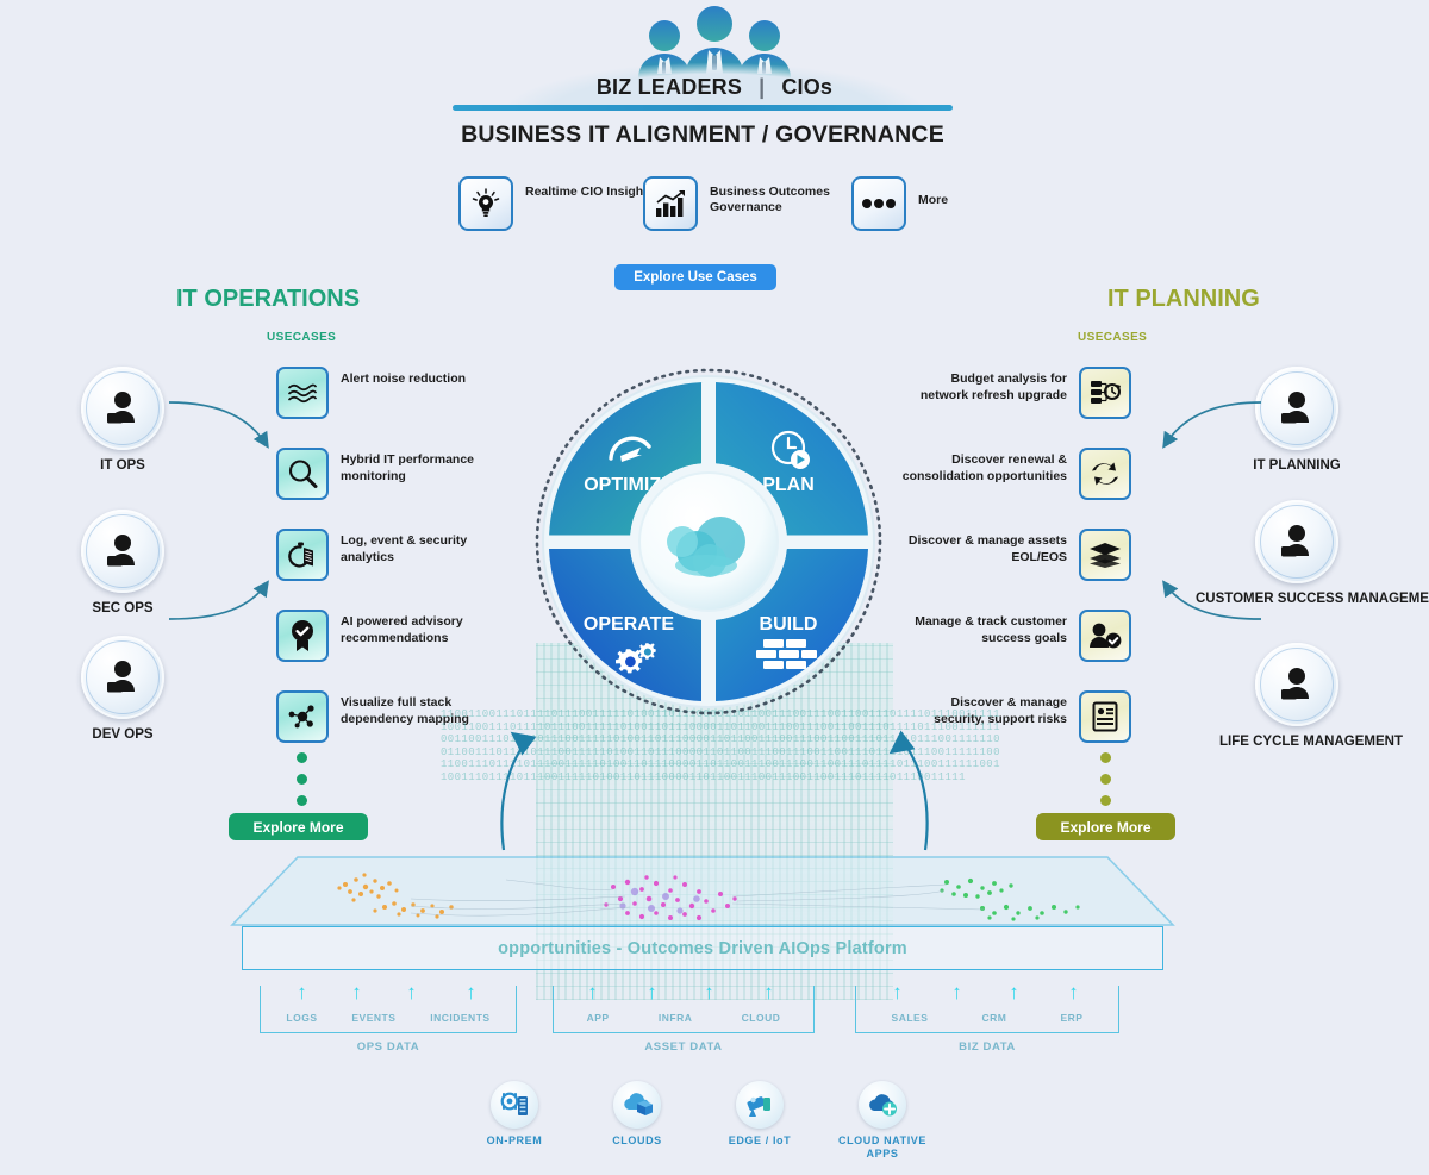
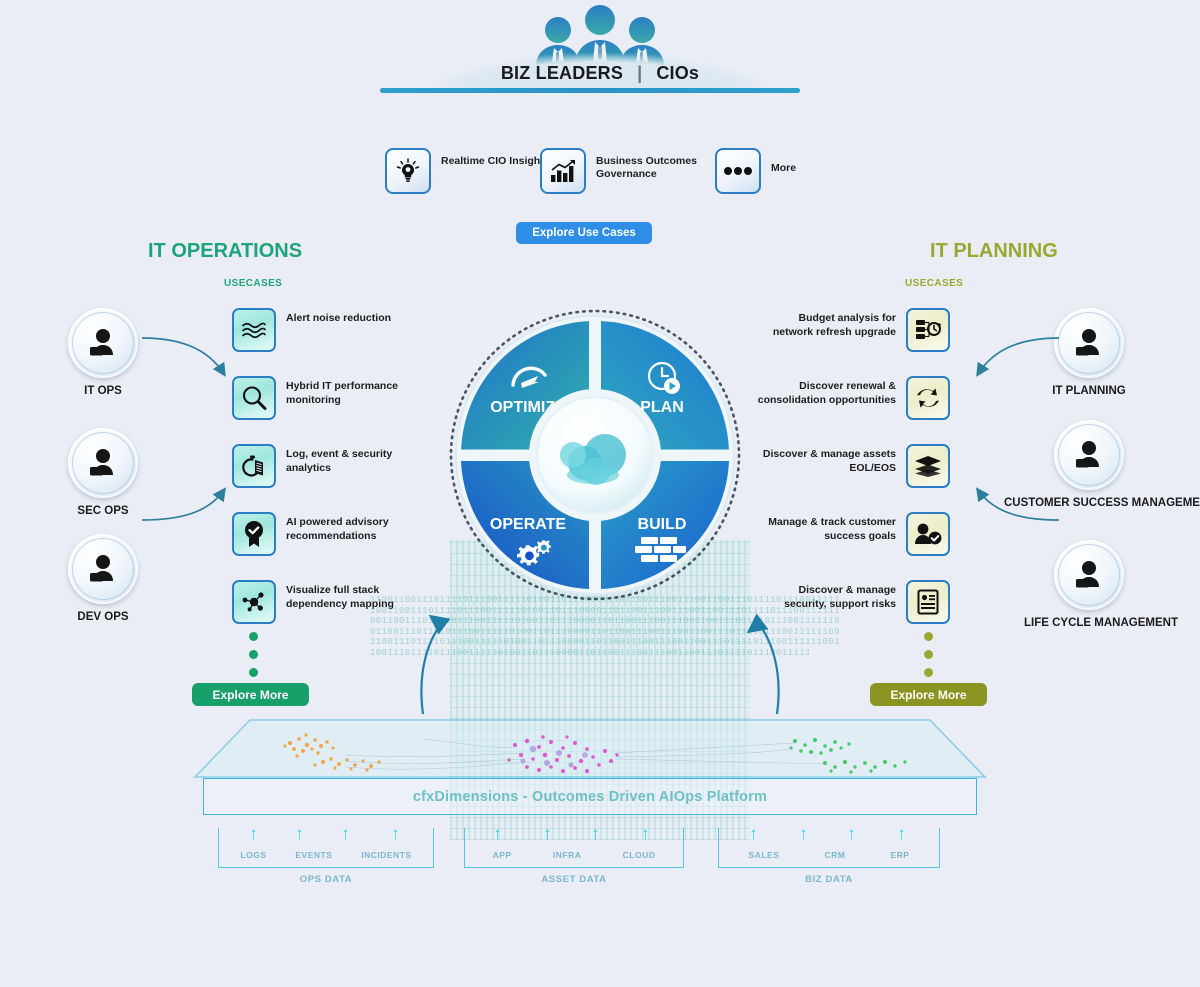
  BIZ LEADERS
  |
  CIOs
- BUSINESS IT ALIGNMENT / GOVERNANCE
  Realtime CIO Insigh
  Business Outcomes Governance
  More
  Explore Use Cases
  IT OPERATIONS
  USECASES
  IT OPS
  SEC OPS
  DEV OPS
  Alert noise reduction
  Hybrid IT performance monitoring
  Log, event & security analytics
  AI powered advisory recommendations
  Visualize full stack dependency mapping
  Explore More
  IT PLANNING
  USECASES
  IT PLANNING
  CUSTOMER SUCCESS MANAGEME
  LIFE CYCLE MANAGEMENT
  Budget analysis for network refresh upgrade
  Discover renewal & consolidation opportunities
  Discover & manage assets EOL/EOS
  Manage & track customer success goals
  Discover & manage security, support risks
  Explore More
  110011001110111101110011111011011100110111110011100110011101111011100111111001100111011110111001111101010111001101101001110011001110111101110011111100110011101111011100111110100110111000101100111001110011001110111101110011111100110011101110111001111101001101110000110110011100111001100111011110111001111110011001110111011100111110100110111000011011001110011100110011101111011100111111001100111011110111001111101001101110000110110011100111001100111011110111011111
  OPTIMI
  PLAN
  OPERATE
  BUILD
- opportunities - Outcomes Driven AIOps Platform
+ cfxDimensions - Outcomes Driven AIOps Platform
  ↑
  ↑
  ↑
  ↑
  LOGS
  EVENTS
  INCIDENTS
  OPS DATA
  ↑
  ↑
  ↑
  ↑
  APP
  INFRA
  CLOUD
  ASSET DATA
  ↑
  ↑
  ↑
  ↑
  SALES
  CRM
  ERP
  BIZ DATA
- ON-PREM
- CLOUDS
- EDGE / IoT
- CLOUD NATIVE APPS
